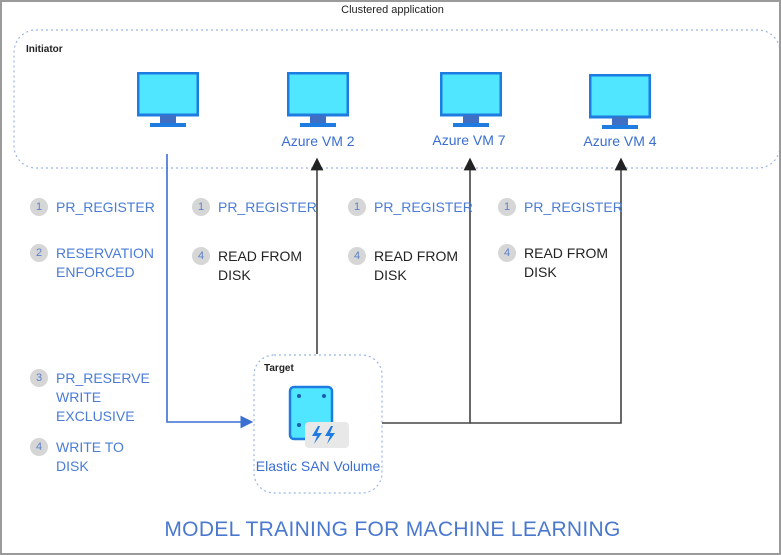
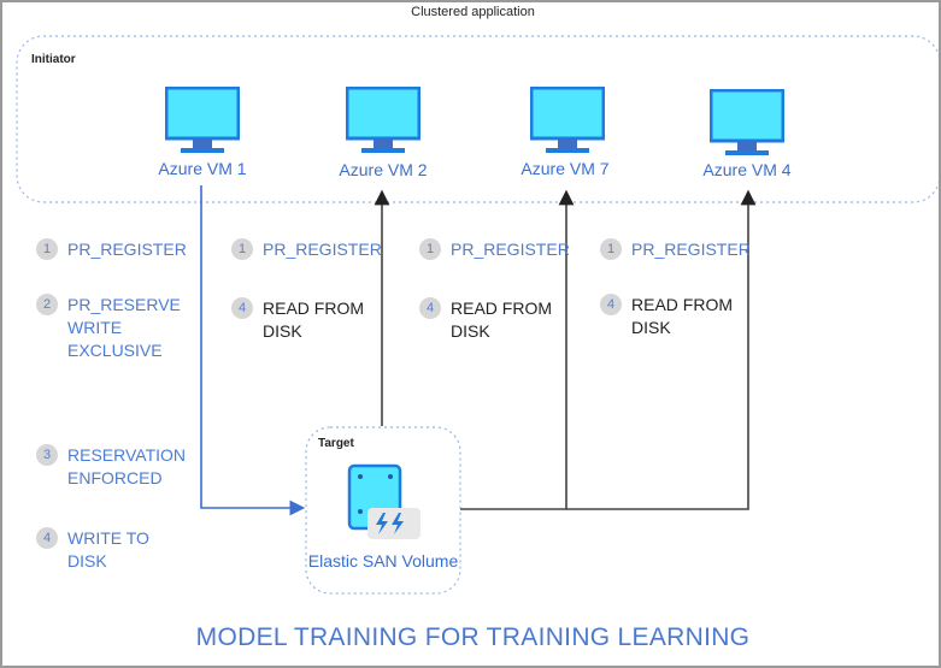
  Clustered application
  Initiator
+ Azure VM 1
  Azure VM 2
  Azure VM 7
  Azure VM 4
  1
  PR_REGISTER
  2
- RESERVATION ENFORCED
+ PR_RESERVE WRITE EXCLUSIVE
  3
- PR_RESERVE WRITE EXCLUSIVE
+ RESERVATION ENFORCED
  4
  WRITE TO DISK
  1
  PR_REGISTER
  4
  READ FROM DISK
  1
  PR_REGISTER
  4
  READ FROM DISK
  1
  PR_REGISTER
  4
  READ FROM DISK
  Target
  Elastic SAN Volume
- MODEL TRAINING FOR MACHINE LEARNING
+ MODEL TRAINING FOR TRAINING LEARNING
